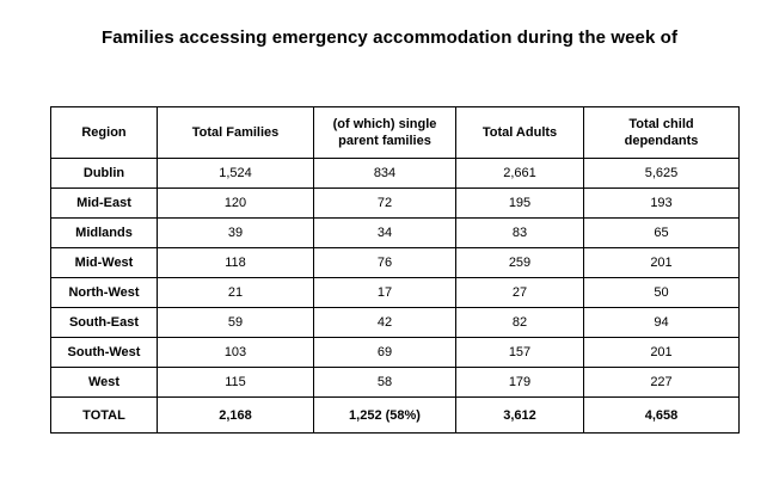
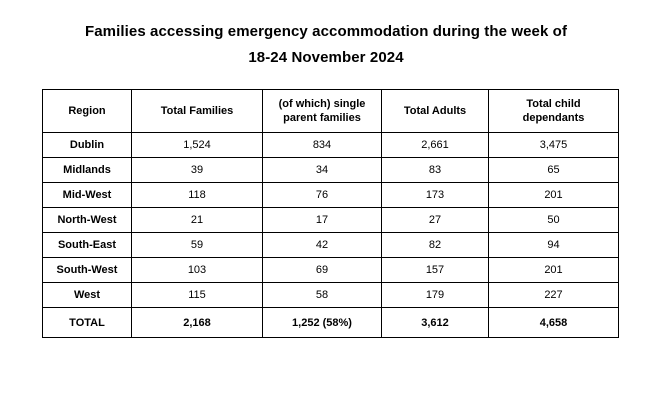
  Families accessing emergency accommodation during the week of
+ 18-24 November 2024
  Region	Total Families	(of which) single parent families	Total Adults	Total child dependants
- Dublin	1,524	834	2,661	5,625
+ Dublin	1,524	834	2,661	3,475
- Mid-East	120	72	195	193
  Midlands	39	34	83	65
- Mid-West	118	76	259	201
+ Mid-West	118	76	173	201
  North-West	21	17	27	50
  South-East	59	42	82	94
  South-West	103	69	157	201
  West	115	58	179	227
  TOTAL	2,168	1,252 (58%)	3,612	4,658
